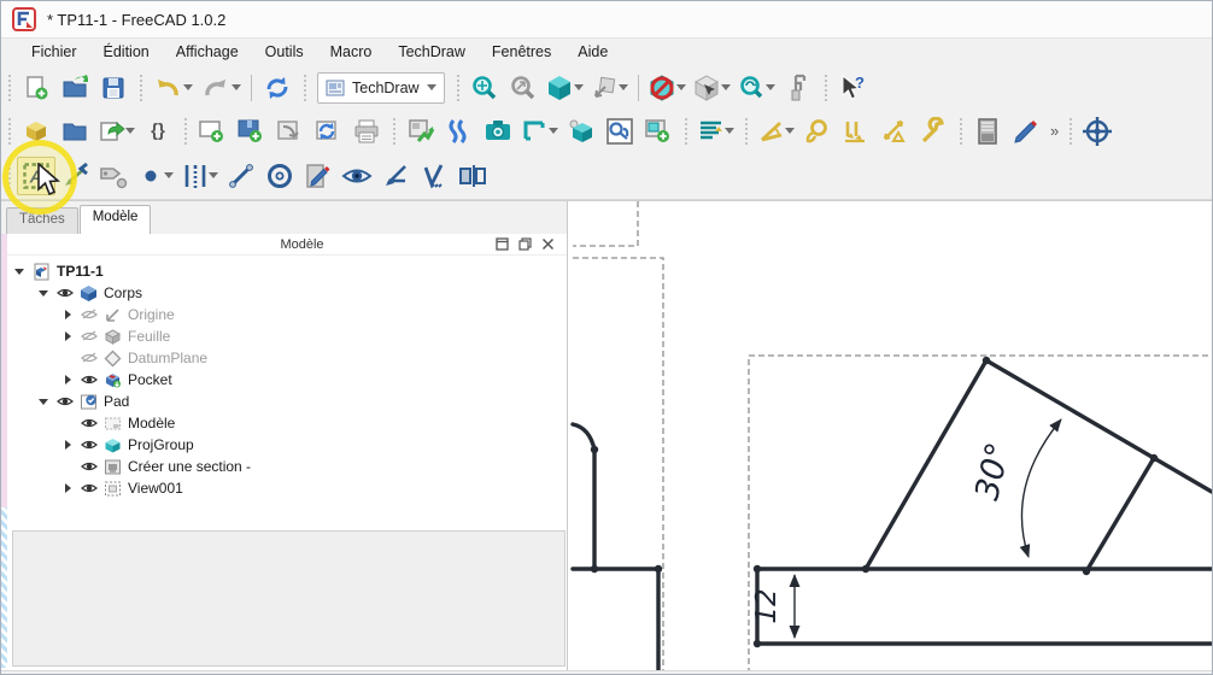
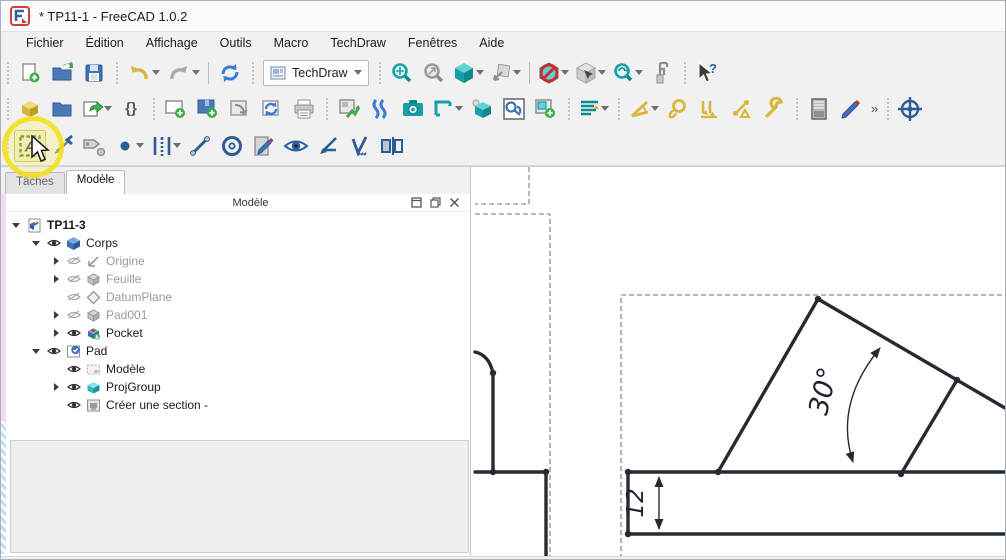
  * TP11-1 - FreeCAD 1.0.2
  Fichier
  Édition
  Affichage
  Outils
  Macro
  TechDraw
  Fenêtres
  Aide
  TechDraw
  ?
  {}
  »
  A
  Tâches
  Modèle
  Modèle
- TP11-1
+ TP11-3
  Corps
  Origine
  Feuille
  DatumPlane
+ Pad001
  Pocket
  Pad
  Modèle
  ProjGroup
  Créer une section -
- View001
